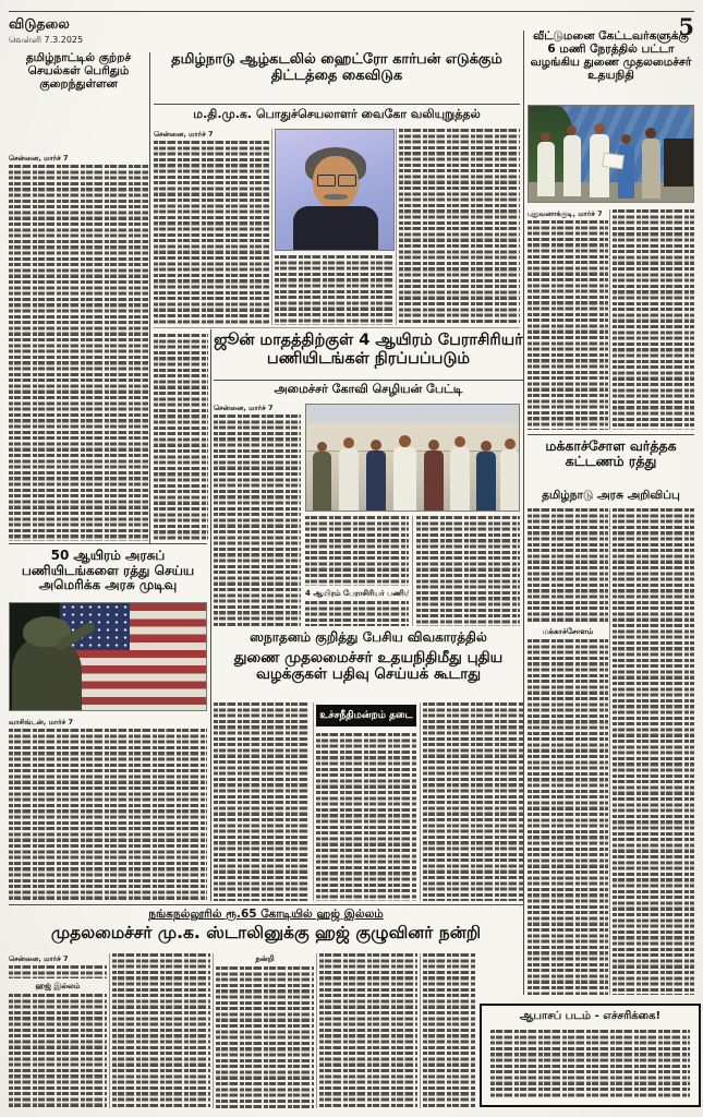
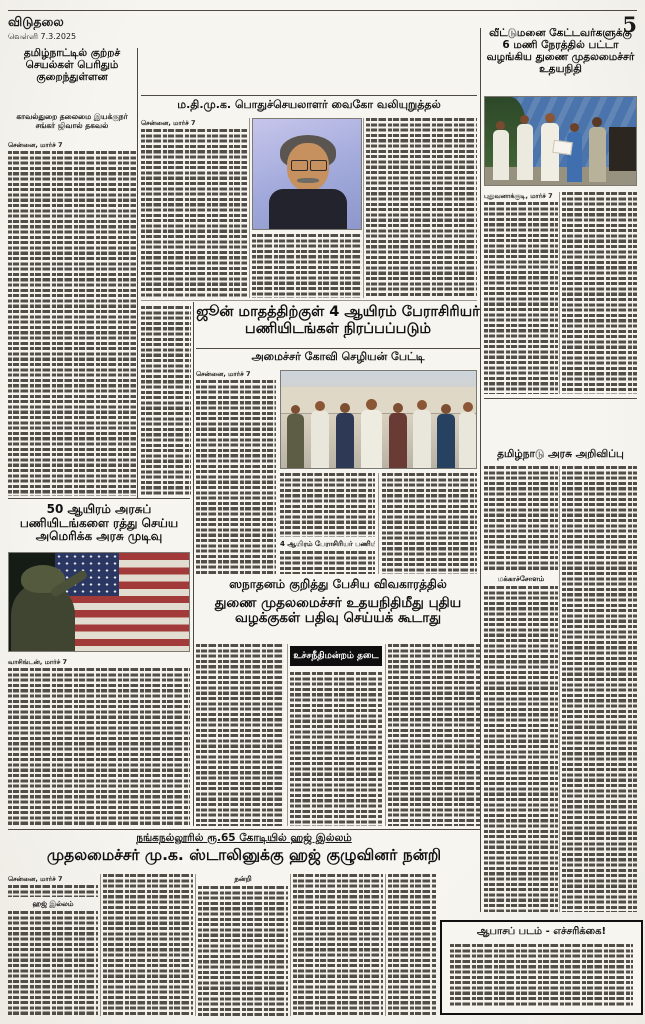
  விடுதலை
  வெள்ளி 7.3.2025
  5
  தமிழ்நாட்டில் குற்றச் செயல்கள் பெரிதும் குறைந்துள்ளன
+ காவல்துறை தலைமை இயக்குநர் சங்கர் ஜிவால் தகவல்
  சென்னை, மார்ச் 7
- தமிழ்நாடு ஆழ்கடலில் ஹைட்ரோ கார்பன் எடுக்கும் திட்டத்தை கைவிடுக
  ம.தி.மு.க. பொதுச்செயலாளர் வைகோ வலியுறுத்தல்
  சென்னை, மார்ச் 7
  ஜூன் மாதத்திற்குள் 4 ஆயிரம் பேராசிரியர் பணியிடங்கள் நிரப்பப்படும்
  அமைச்சர் கோவி செழியன் பேட்டி
  சென்னை, மார்ச் 7
  4 ஆயிரம் பேராசிரியர் பணியி
  ஸநாதனம் குறித்து பேசிய விவகாரத்தில்
  துணை முதலமைச்சர் உதயநிதிமீது புதிய வழக்குகள் பதிவு செய்யக் கூடாது
  உச்சநீதிமன்றம் தடை
  50 ஆயிரம் அரசுப் பணியிடங்களை ரத்து செய்ய அமெரிக்க அரசு முடிவு
  வாசிங்டன், மார்ச் 7
  நங்கநல்லூரில் ரூ.65 கோடியில் ஹஜ் இல்லம்
  முதலமைச்சர் மு.க. ஸ்டாலினுக்கு ஹஜ் குழுவினர் நன்றி
  சென்னை, மார்ச் 7
  ஹஜ் இல்லம்
  நன்றி
  வீட்டுமனை கேட்டவர்களுக்கு 6 மணி நேரத்தில் பட்டா வழங்கிய துணை முதலமைச்சர் உதயநிதி
  புதுவனாக்குடி, மார்ச் 7
- மக்காச்சோள வர்த்தக கட்டணம் ரத்து
  தமிழ்நாடு அரசு அறிவிப்பு
  மக்காச்சோளம்
  ஆபாசப் படம் - எச்சரிக்கை!
